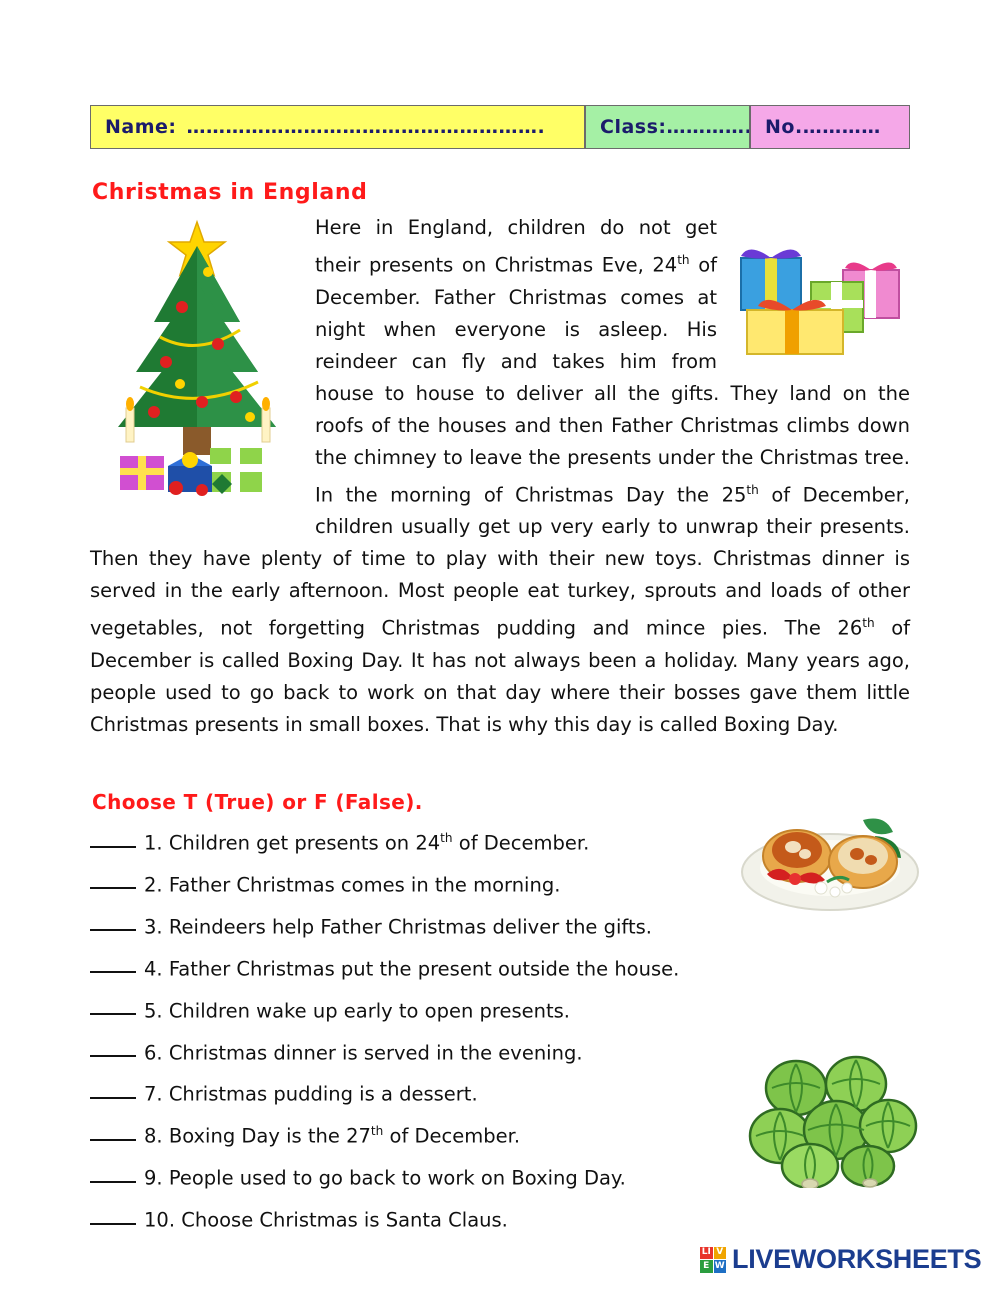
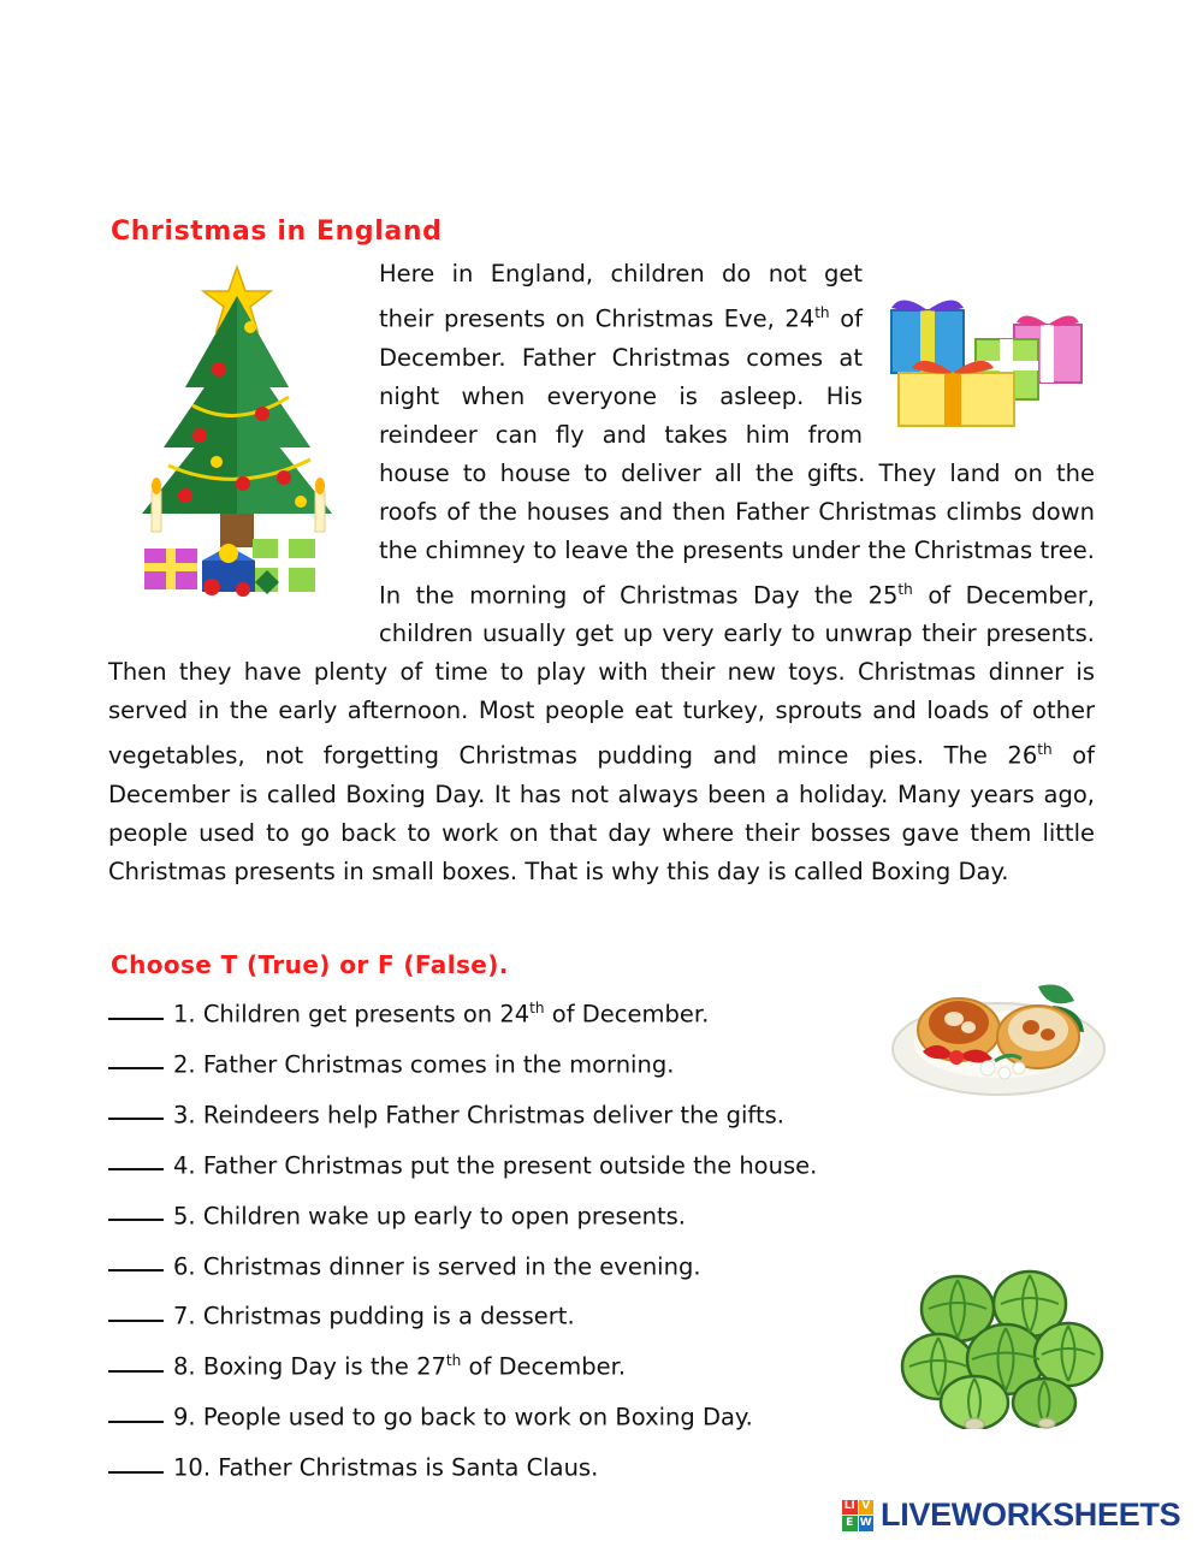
- Name:
- ……………………………………………….
- Class:
- ………….
- No.
- …………
  Christmas in England
  Here in England, children do not get their presents on Christmas Eve, 24th of December. Father Christmas comes at night when everyone is asleep. His reindeer can fly and takes him from house to house to deliver all the gifts. They land on the roofs of the houses and then Father Christmas climbs down the chimney to leave the presents under the Christmas tree. In the morning of Christmas Day the 25th of December, children usually get up very early to unwrap their presents. Then they have plenty of time to play with their new toys. Christmas dinner is served in the early afternoon. Most people eat turkey, sprouts and loads of other vegetables, not forgetting Christmas pudding and mince pies. The 26th of December is called Boxing Day. It has not always been a holiday. Many years ago, people used to go back to work on that day where their bosses gave them little Christmas presents in small boxes. That is why this day is called Boxing Day.
  Choose T (True) or F (False).
  1. Children get presents on 24th of December.
  2. Father Christmas comes in the morning.
  3. Reindeers help Father Christmas deliver the gifts.
  4. Father Christmas put the present outside the house.
  5. Children wake up early to open presents.
  6. Christmas dinner is served in the evening.
  7. Christmas pudding is a dessert.
  8. Boxing Day is the 27th of December.
  9. People used to go back to work on Boxing Day.
- 10. Choose Christmas is Santa Claus.
+ 10. Father Christmas is Santa Claus.
  LI
  V
  E
  W
  LIVEWORKSHEETS
